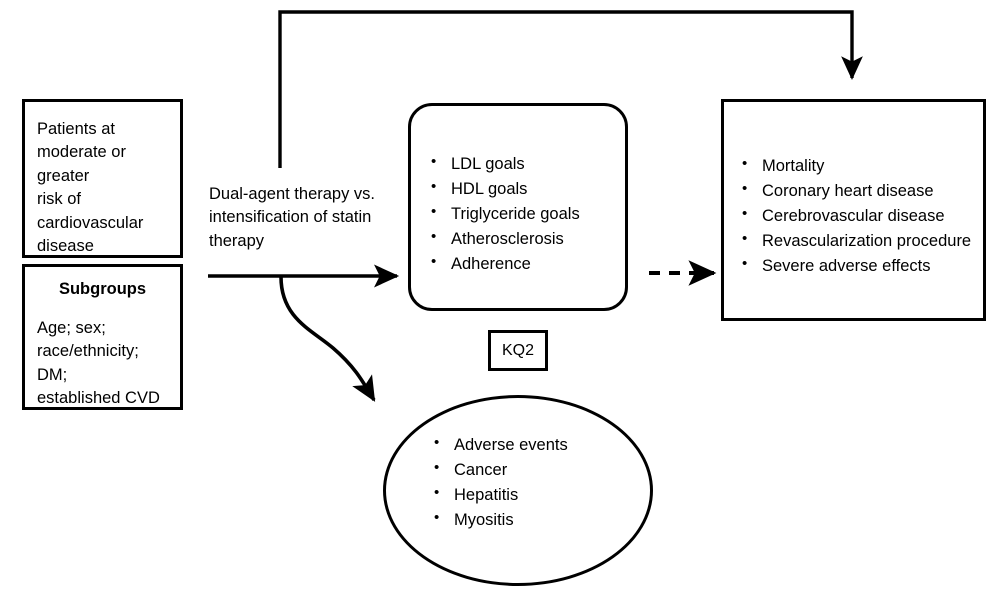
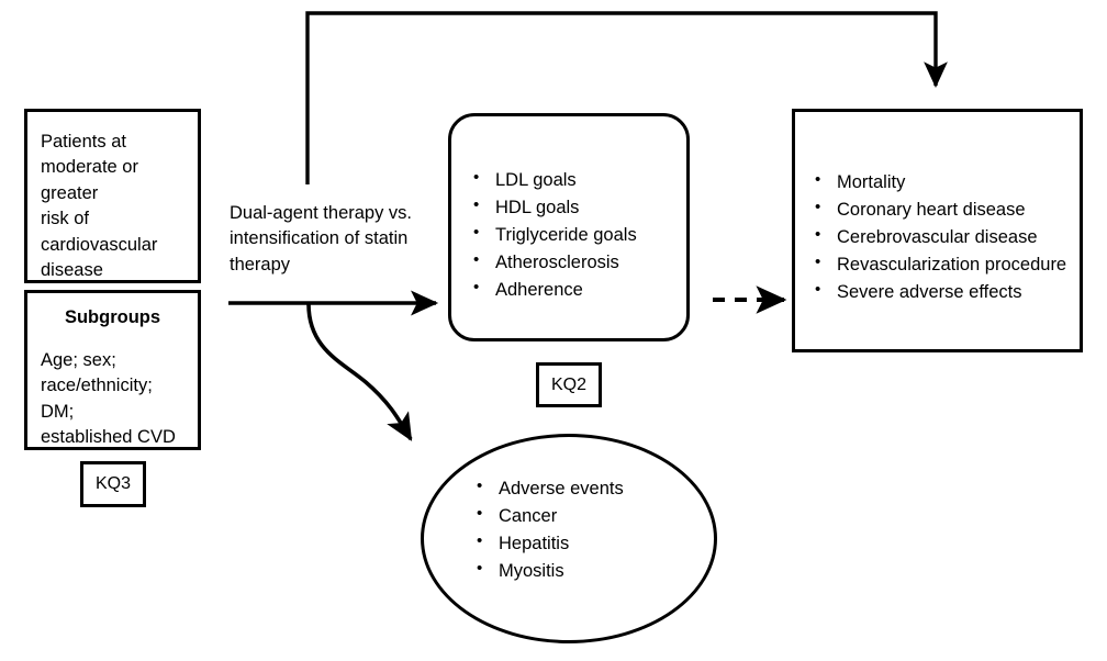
  Patients at
  moderate or greater
  risk of
  cardiovascular
  disease
  Subgroups
  Age; sex;
  race/ethnicity; DM;
  established CVD
+ KQ3
  Dual-agent therapy vs.
  intensification of statin
  therapy
  LDL goals
  HDL goals
  Triglyceride goals
  Atherosclerosis
  Adherence
  KQ2
  Mortality
  Coronary heart disease
  Cerebrovascular disease
  Revascularization procedure
  Severe adverse effects
  Adverse events
  Cancer
  Hepatitis
  Myositis
